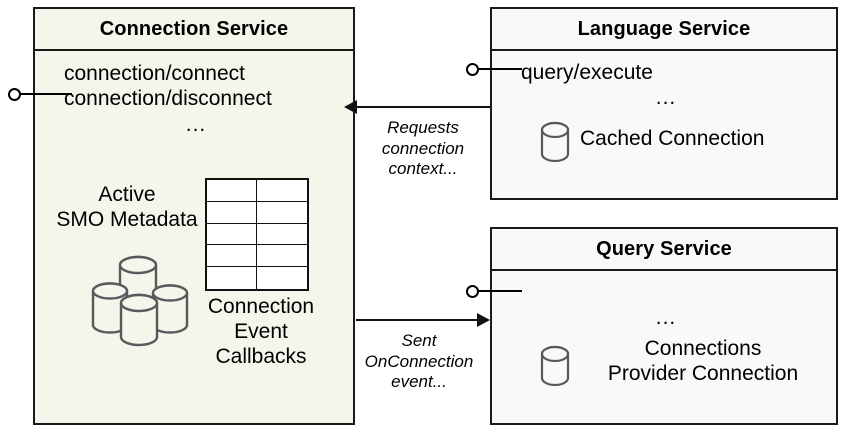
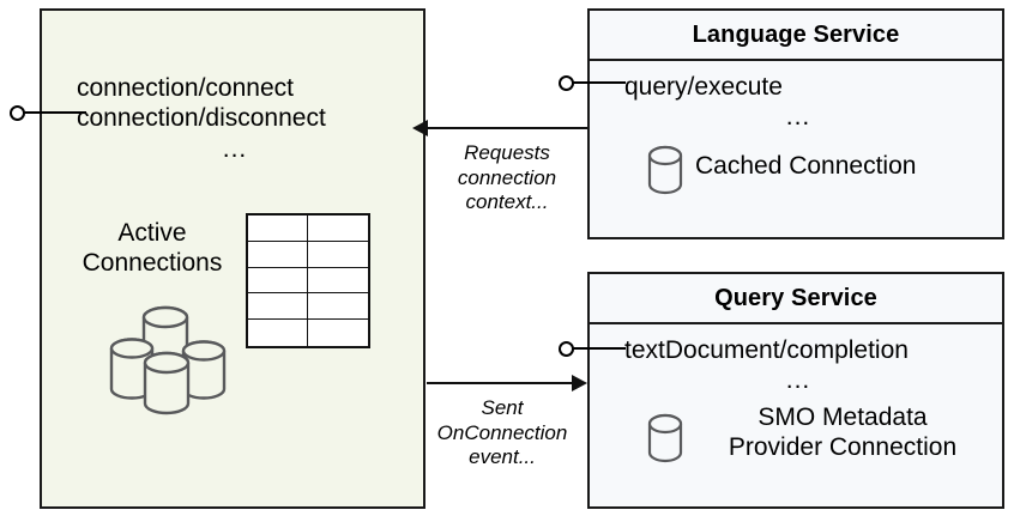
- Connection Service
  connection/connect
  connection/disconnect
  ...
  Active
- SMO Metadata
+ Connections
- Connection
- Event
- Callbacks
  Language Service
  query/execute
  ...
  Cached Connection
  Query Service
+ textDocument/completion
  ...
- Connections
+ SMO Metadata
  Provider Connection
  Requests
  connection
  context...
  Sent
  OnConnection
  event...
